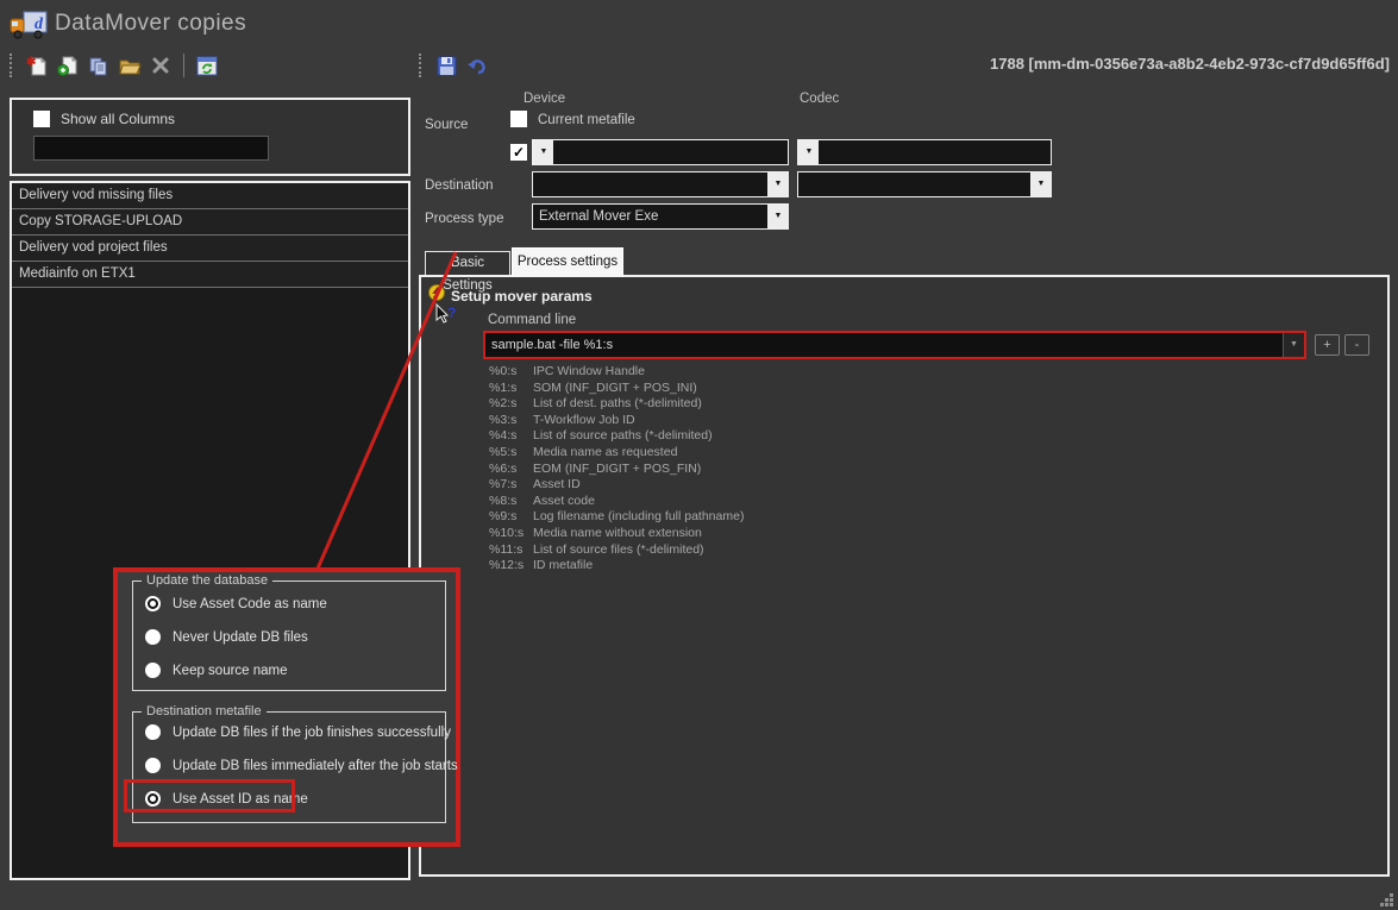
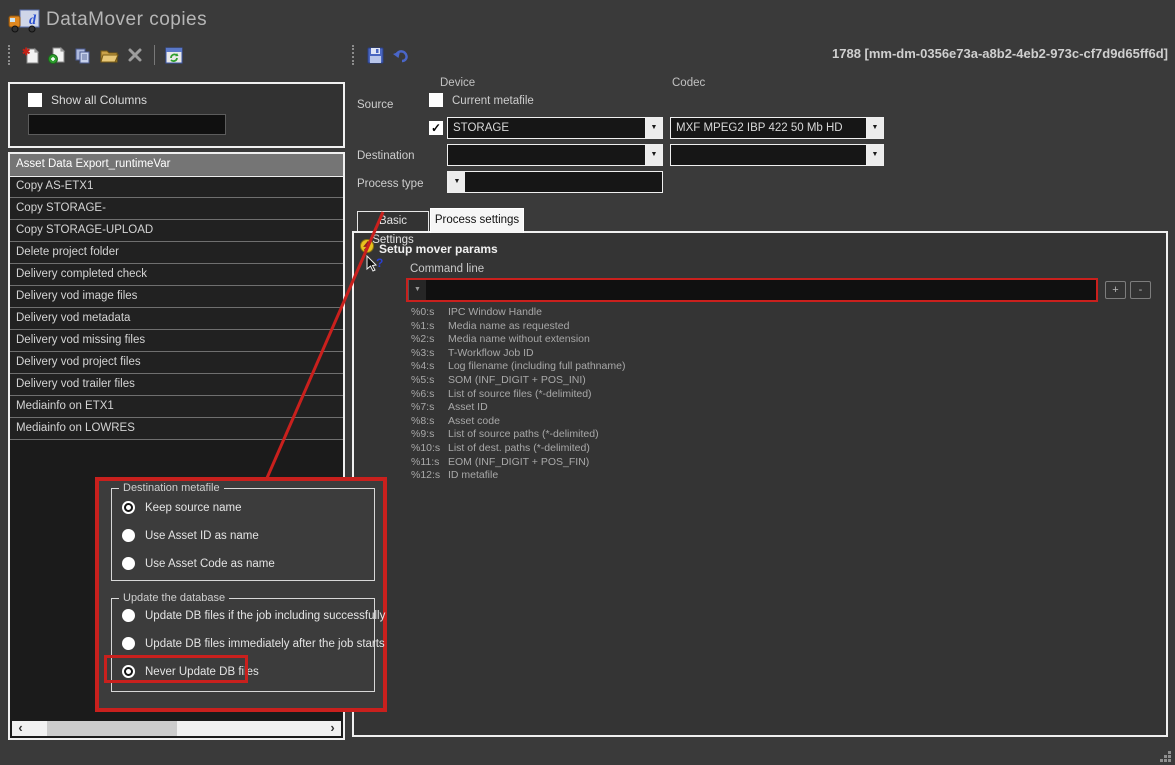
  d
  DataMover copies
  ✱
  1788 [mm-dm-0356e73a-a8b2-4eb2-973c-cf7d9d65ff6d]
  Show all Columns
+ Asset Data Export_runtimeVar
+ Copy AS-ETX1
+ Copy STORAGE-
- Delivery vod missing files
+ Copy STORAGE-UPLOAD
+ Delete project folder
+ Delivery completed check
+ Delivery vod image files
+ Delivery vod metadata
- Copy STORAGE-UPLOAD
+ Delivery vod missing files
  Delivery vod project files
+ Delivery vod trailer files
  Mediainfo on ETX1
+ Mediainfo on LOWRES
+ ‹
+ ›
  Device
  Codec
  Source
  Current metafile
  ✓
+ STORAGE
+ MXF MPEG2 IBP 422 50 Mb HD
  Destination
  Process type
- External Mover Exe
  Basic Settings
  Process settings
  ?
  Command line
- sample.bat -file %1:s
  +
  -
  %0:s IPC Window Handle
- %1:s SOM (INF_DIGIT + POS_INI)
+ %1:s Media name as requested
- %2:s List of dest. paths (*-delimited)
+ %2:s Media name without extension
  %3:s T-Workflow Job ID
- %4:s List of source paths (*-delimited)
+ %4:s Log filename (including full pathname)
- %5:s Media name as requested
+ %5:s SOM (INF_DIGIT + POS_INI)
- %6:s EOM (INF_DIGIT + POS_FIN)
+ %6:s List of source files (*-delimited)
  %7:s Asset ID
  %8:s Asset code
- %9:s Log filename (including full pathname)
+ %9:s List of source paths (*-delimited)
- %10:s Media name without extension
+ %10:s List of dest. paths (*-delimited)
- %11:s List of source files (*-delimited)
+ %11:s EOM (INF_DIGIT + POS_FIN)
  %12:s ID metafile
- Update the database
+ Destination metafile
- Use Asset Code as name
+ Keep source name
- Never Update DB files
+ Use Asset ID as name
- Keep source name
+ Use Asset Code as name
- Destination metafile
+ Update the database
- Update DB files if the job finishes successfully
+ Update DB files if the job including successfully
  Update DB files immediately after the job starts
- Use Asset ID as name
+ Never Update DB files
